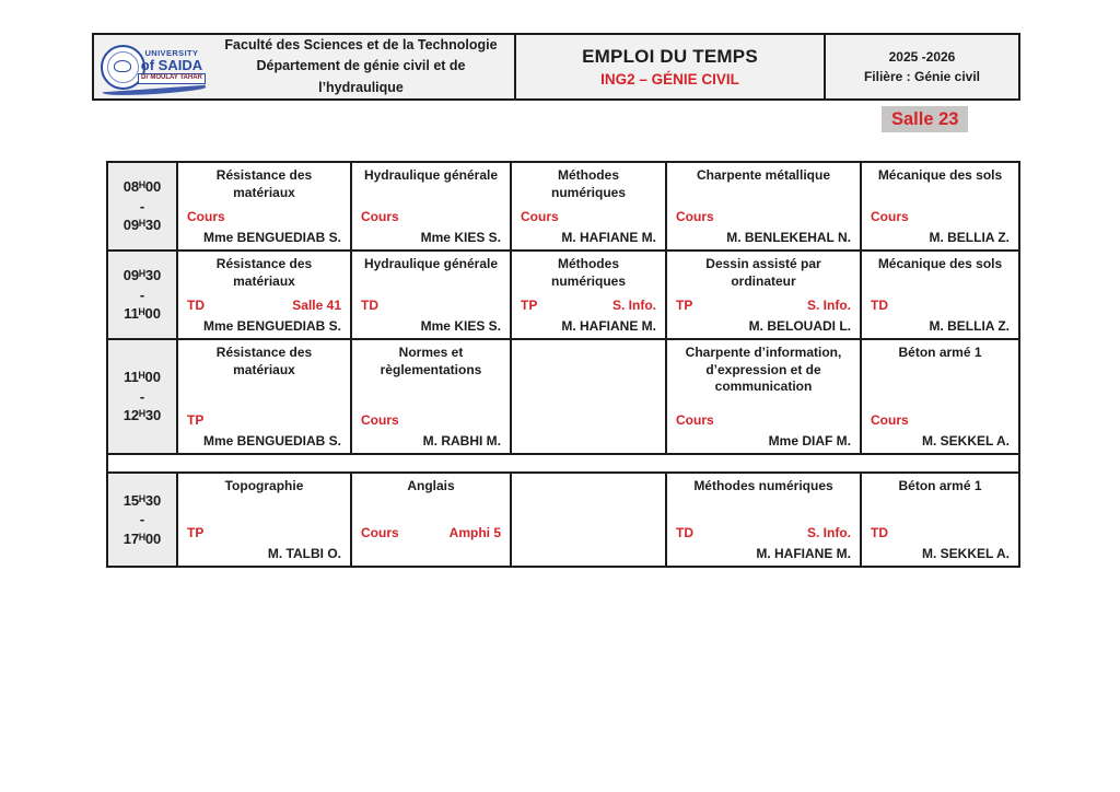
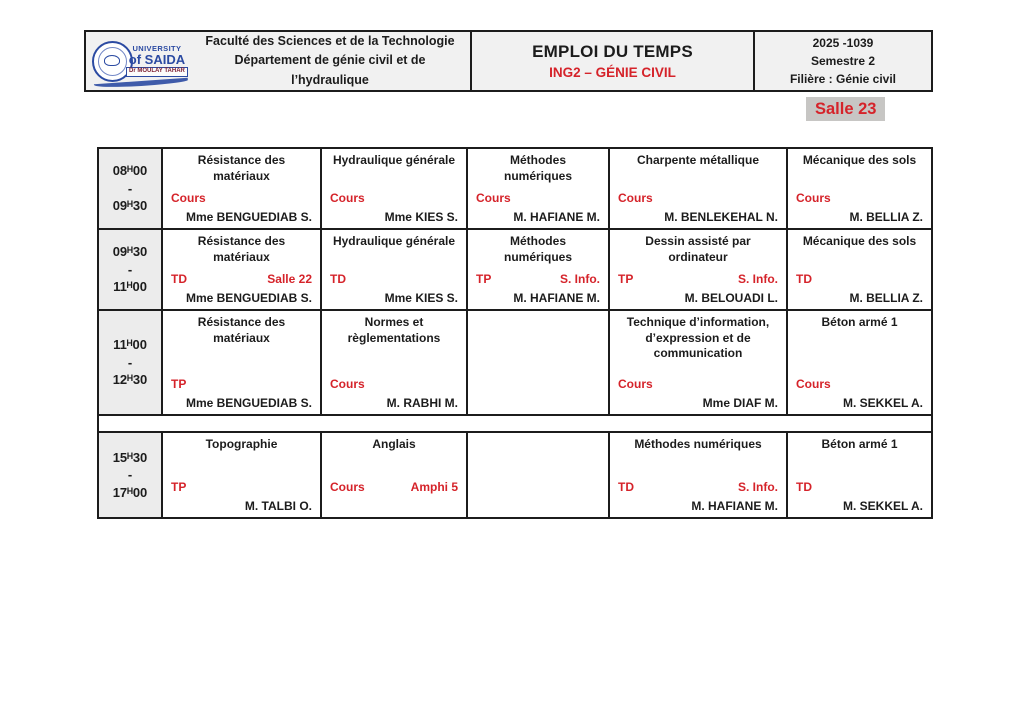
  UNIVERSITY
  of SAIDA
  Faculté des Sciences et de la Technologie
  Département de génie civil et de l’hydraulique
  EMPLOI DU TEMPS
  ING2 – GÉNIE CIVIL
- 2025 -2026
+ 2025 -1039
+ Semestre 2
  Filière : Génie civil
  Salle 23
  08ᴴ00 - 09ᴴ30	Résistance des matériaux Cours Mme BENGUEDIAB S.	Hydraulique générale Cours Mme KIES S.	Méthodes numériques Cours M. HAFIANE M.	Charpente métallique Cours M. BENLEKEHAL N.	Mécanique des sols Cours M. BELLIA Z.
- 09ᴴ30 - 11ᴴ00	Résistance des matériaux TD Salle 41 Mme BENGUEDIAB S.	Hydraulique générale TD Mme KIES S.	Méthodes numériques TP S. Info. M. HAFIANE M.	Dessin assisté par ordinateur TP S. Info. M. BELOUADI L.	Mécanique des sols TD M. BELLIA Z.
+ 09ᴴ30 - 11ᴴ00	Résistance des matériaux TD Salle 22 Mme BENGUEDIAB S.	Hydraulique générale TD Mme KIES S.	Méthodes numériques TP S. Info. M. HAFIANE M.	Dessin assisté par ordinateur TP S. Info. M. BELOUADI L.	Mécanique des sols TD M. BELLIA Z.
- 11ᴴ00 - 12ᴴ30	Résistance des matériaux TP Mme BENGUEDIAB S.	Normes et règlementations Cours M. RABHI M.		Charpente d’information, d’expression et de communication Cours Mme DIAF M.	Béton armé 1 Cours M. SEKKEL A.
+ 11ᴴ00 - 12ᴴ30	Résistance des matériaux TP Mme BENGUEDIAB S.	Normes et règlementations Cours M. RABHI M.		Technique d’information, d’expression et de communication Cours Mme DIAF M.	Béton armé 1 Cours M. SEKKEL A.
  15ᴴ30 - 17ᴴ00	Topographie TP M. TALBI O.	Anglais Cours Amphi 5		Méthodes numériques TD S. Info. M. HAFIANE M.	Béton armé 1 TD M. SEKKEL A.
